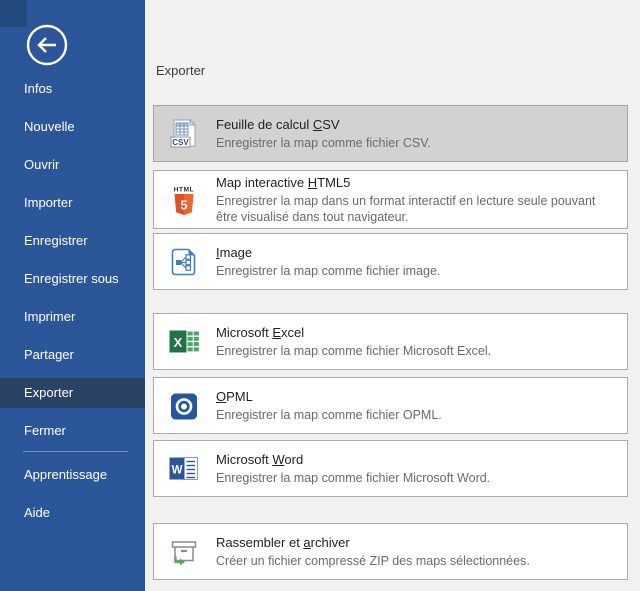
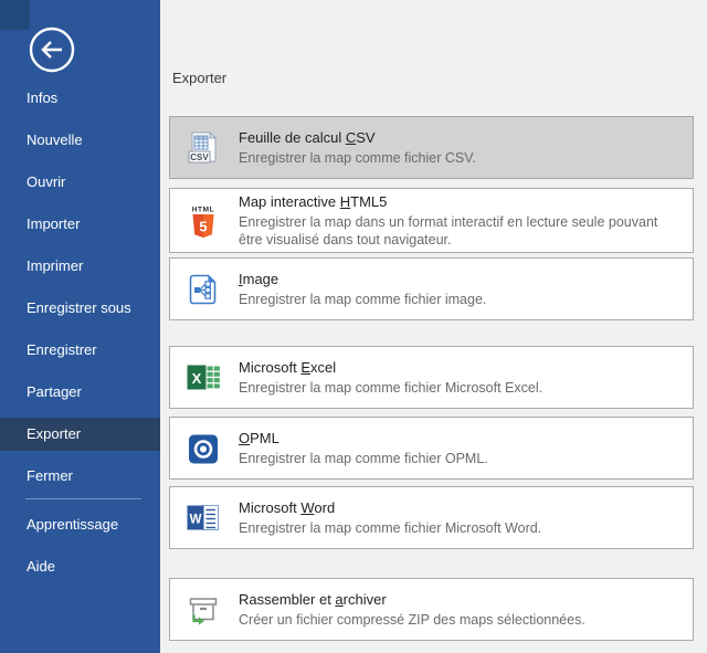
  Infos
  Nouvelle
  Ouvrir
  Importer
- Enregistrer
+ Imprimer
  Enregistrer sous
- Imprimer
+ Enregistrer
  Partager
  Exporter
  Fermer
  Apprentissage
  Aide
  Exporter
  CSV
  Feuille de calcul CSV
  Enregistrer la map comme fichier CSV.
  5
  Map interactive HTML5
  Enregistrer la map dans un format interactif en lecture seule pouvant être visualisé dans tout navigateur.
  Image
  Enregistrer la map comme fichier image.
  X
  Microsoft Excel
  Enregistrer la map comme fichier Microsoft Excel.
  OPML
  Enregistrer la map comme fichier OPML.
  W
  Microsoft Word
  Enregistrer la map comme fichier Microsoft Word.
  Rassembler et archiver
  Créer un fichier compressé ZIP des maps sélectionnées.
